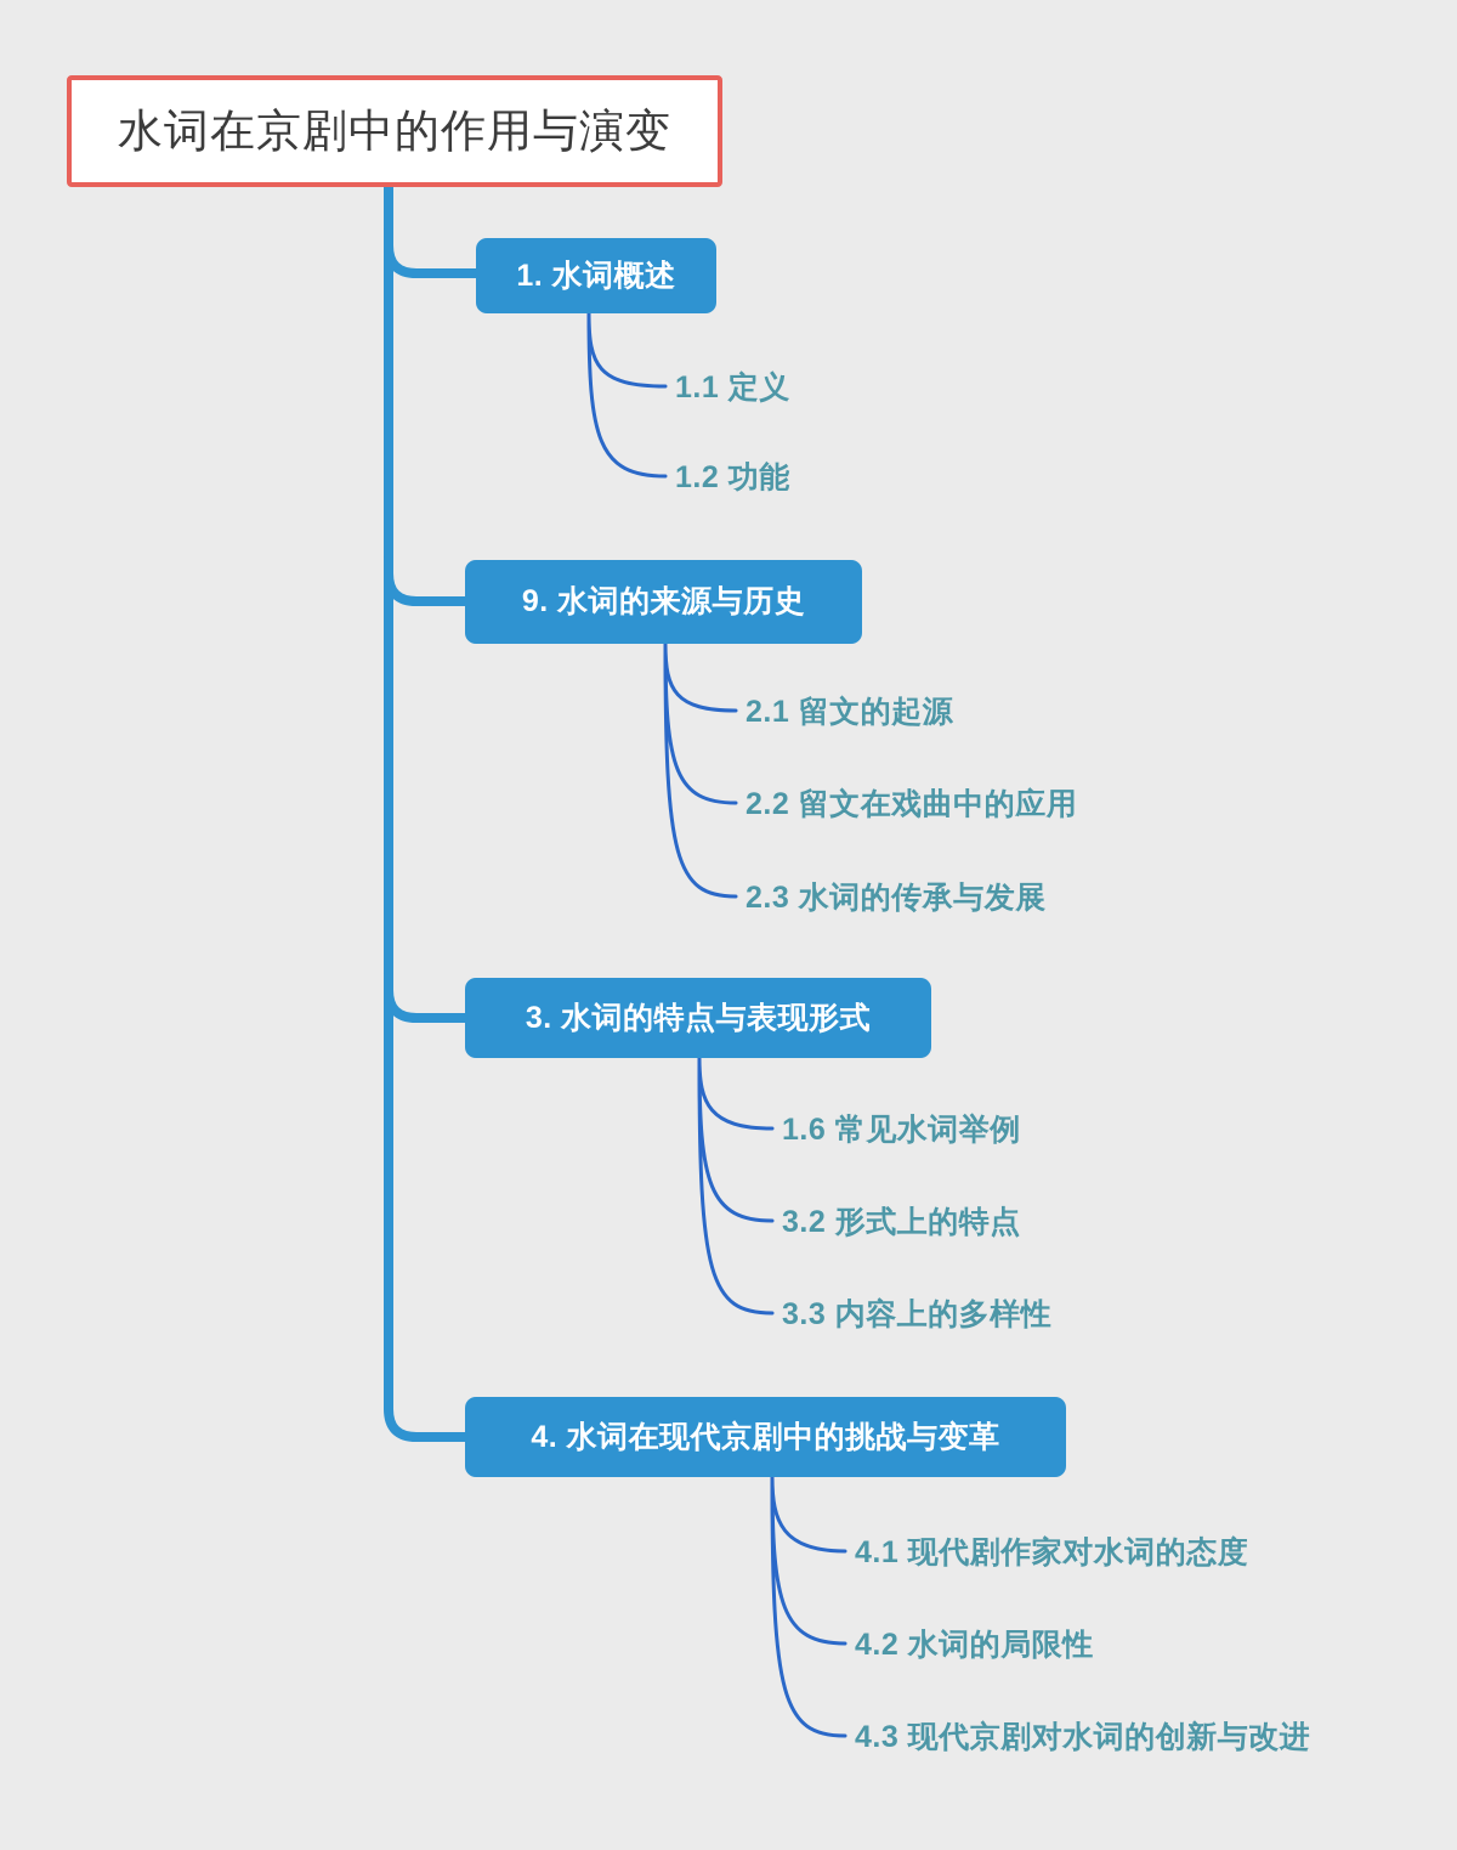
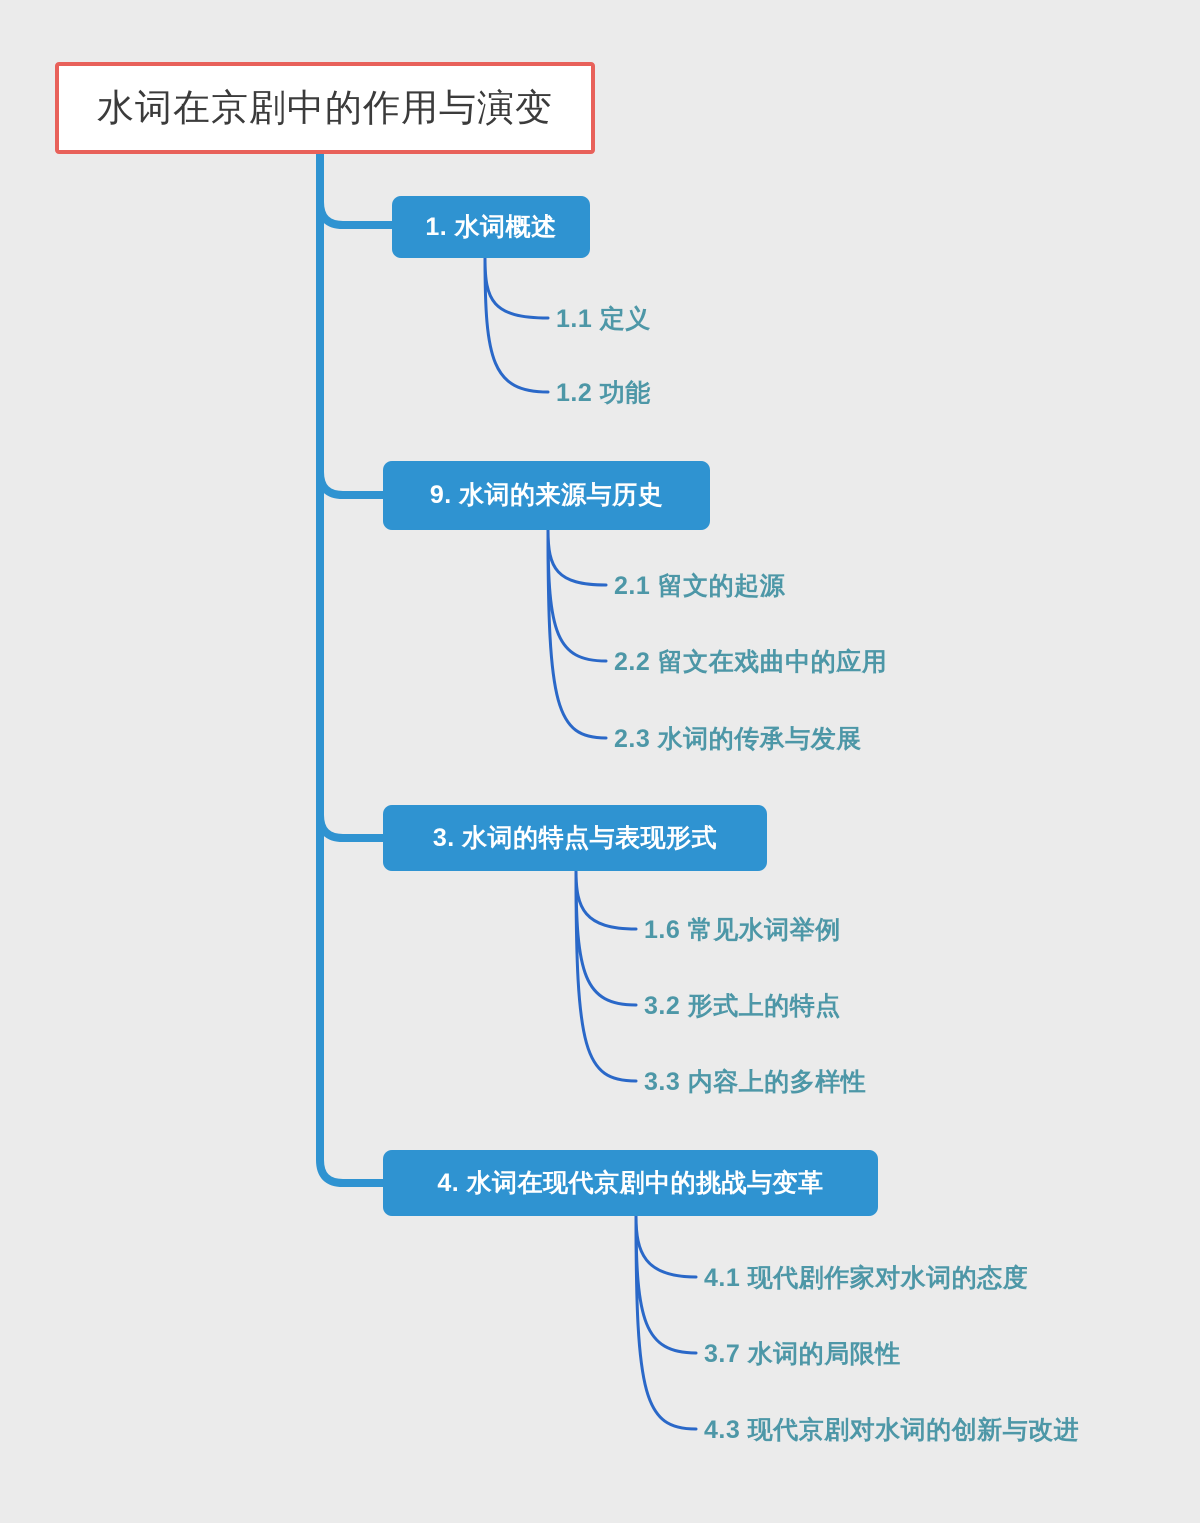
  水词在京剧中的作用与演变
  1. 水词概述
  1.1 定义
  1.2 功能
  9. 水词的来源与历史
  2.1 留文的起源
  2.2 留文在戏曲中的应用
  2.3 水词的传承与发展
  3. 水词的特点与表现形式
  1.6 常见水词举例
  3.2 形式上的特点
  3.3 内容上的多样性
  4. 水词在现代京剧中的挑战与变革
  4.1 现代剧作家对水词的态度
- 4.2 水词的局限性
+ 3.7 水词的局限性
  4.3 现代京剧对水词的创新与改进
